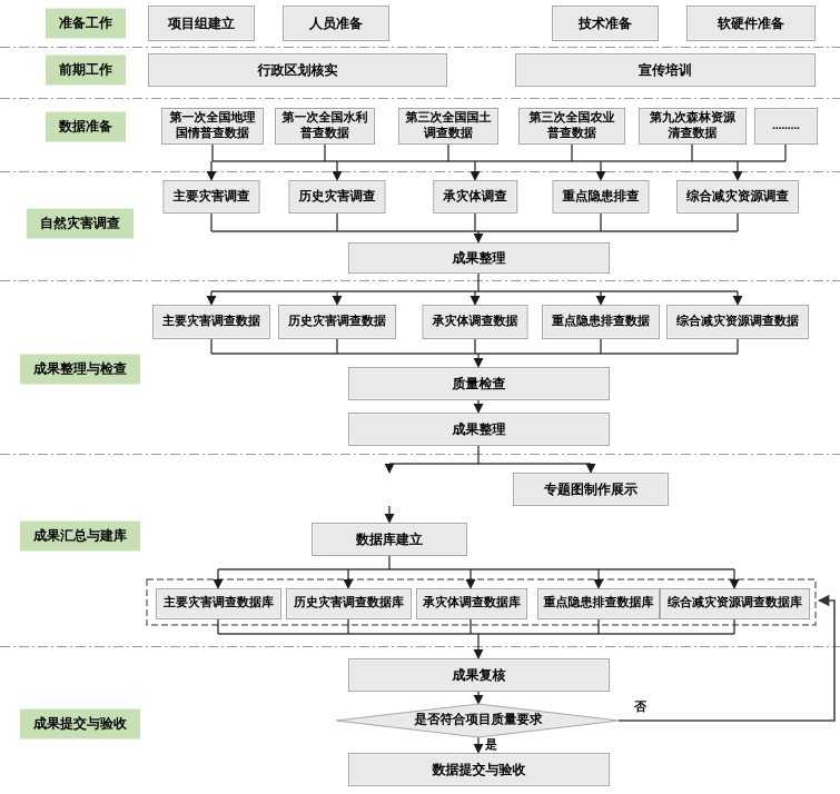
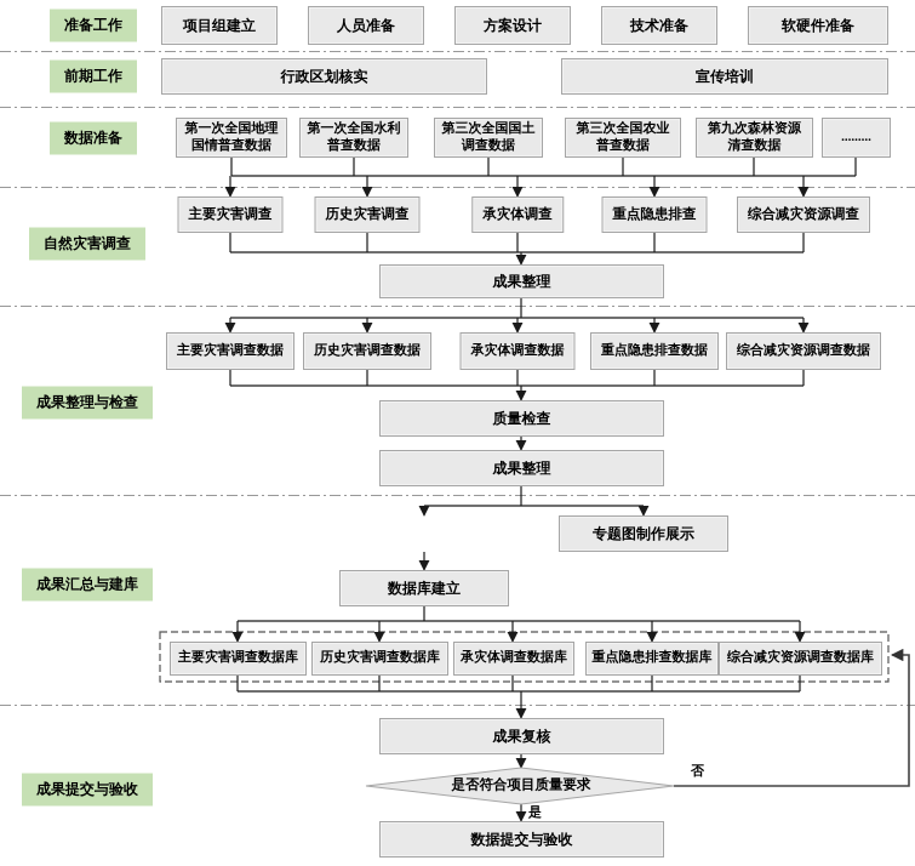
  准备工作
  前期工作
  数据准备
  自然灾害调查
  成果整理与检查
  成果汇总与建库
  成果提交与验收
  项目组建立
  人员准备
+ 方案设计
  技术准备
  软硬件准备
  行政区划核实
  宣传培训
  第一次全国地理
  国情普查数据
  第一次全国水利
  普查数据
  第三次全国国土
  调查数据
  第三次全国农业
  普查数据
  第九次森林资源
  清查数据
  .........
  主要灾害调查
  历史灾害调查
  承灾体调查
  重点隐患排查
  综合减灾资源调查
  成果整理
  主要灾害调查数据
  历史灾害调查数据
  承灾体调查数据
  重点隐患排查数据
  综合减灾资源调查数据
  质量检查
  成果整理
  专题图制作展示
  数据库建立
  主要灾害调查数据库
  历史灾害调查数据库
  承灾体调查数据库
  重点隐患排查数据库
  综合减灾资源调查数据库
  成果复核
  是否符合项目质量要求
  是
  否
  数据提交与验收
